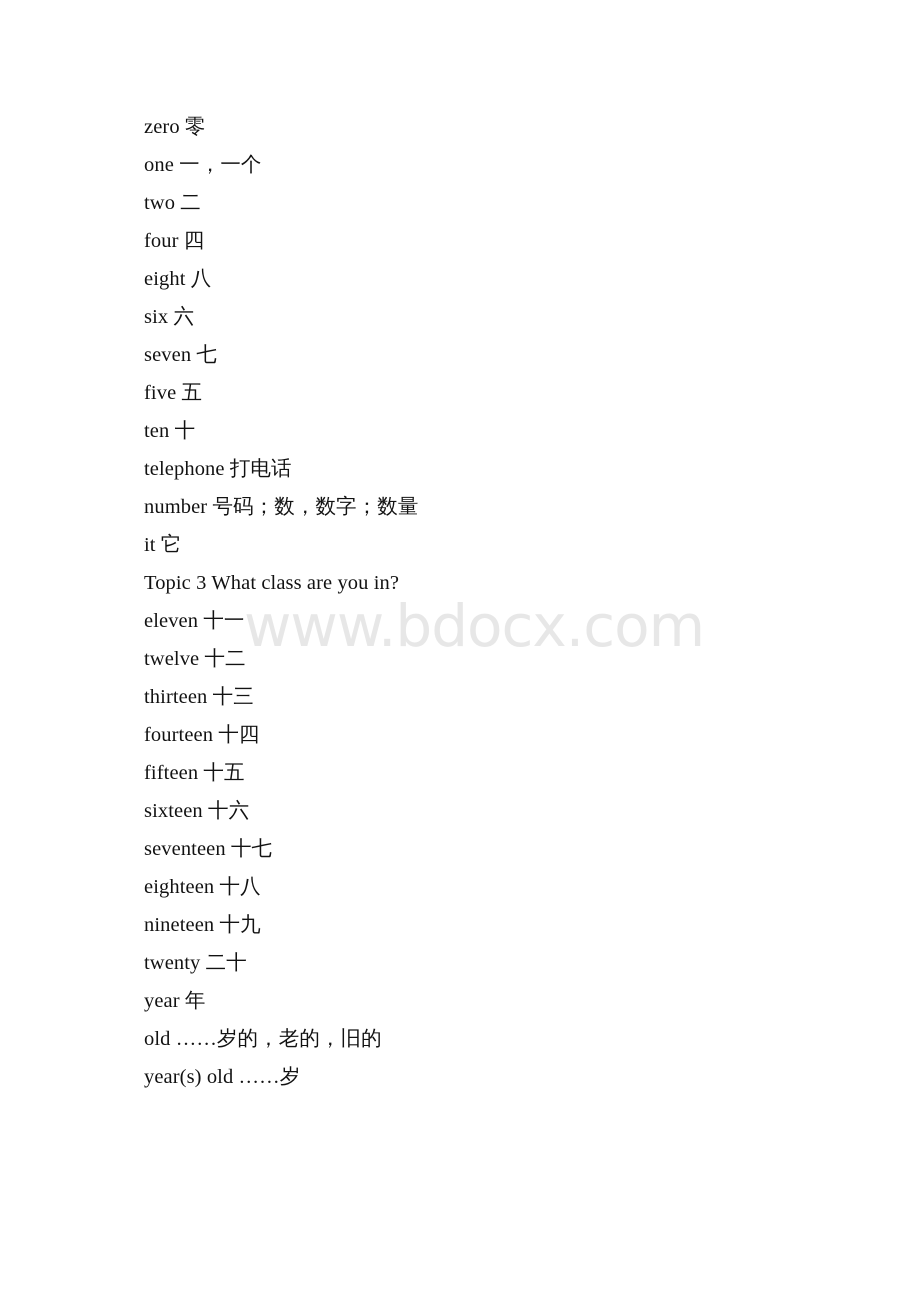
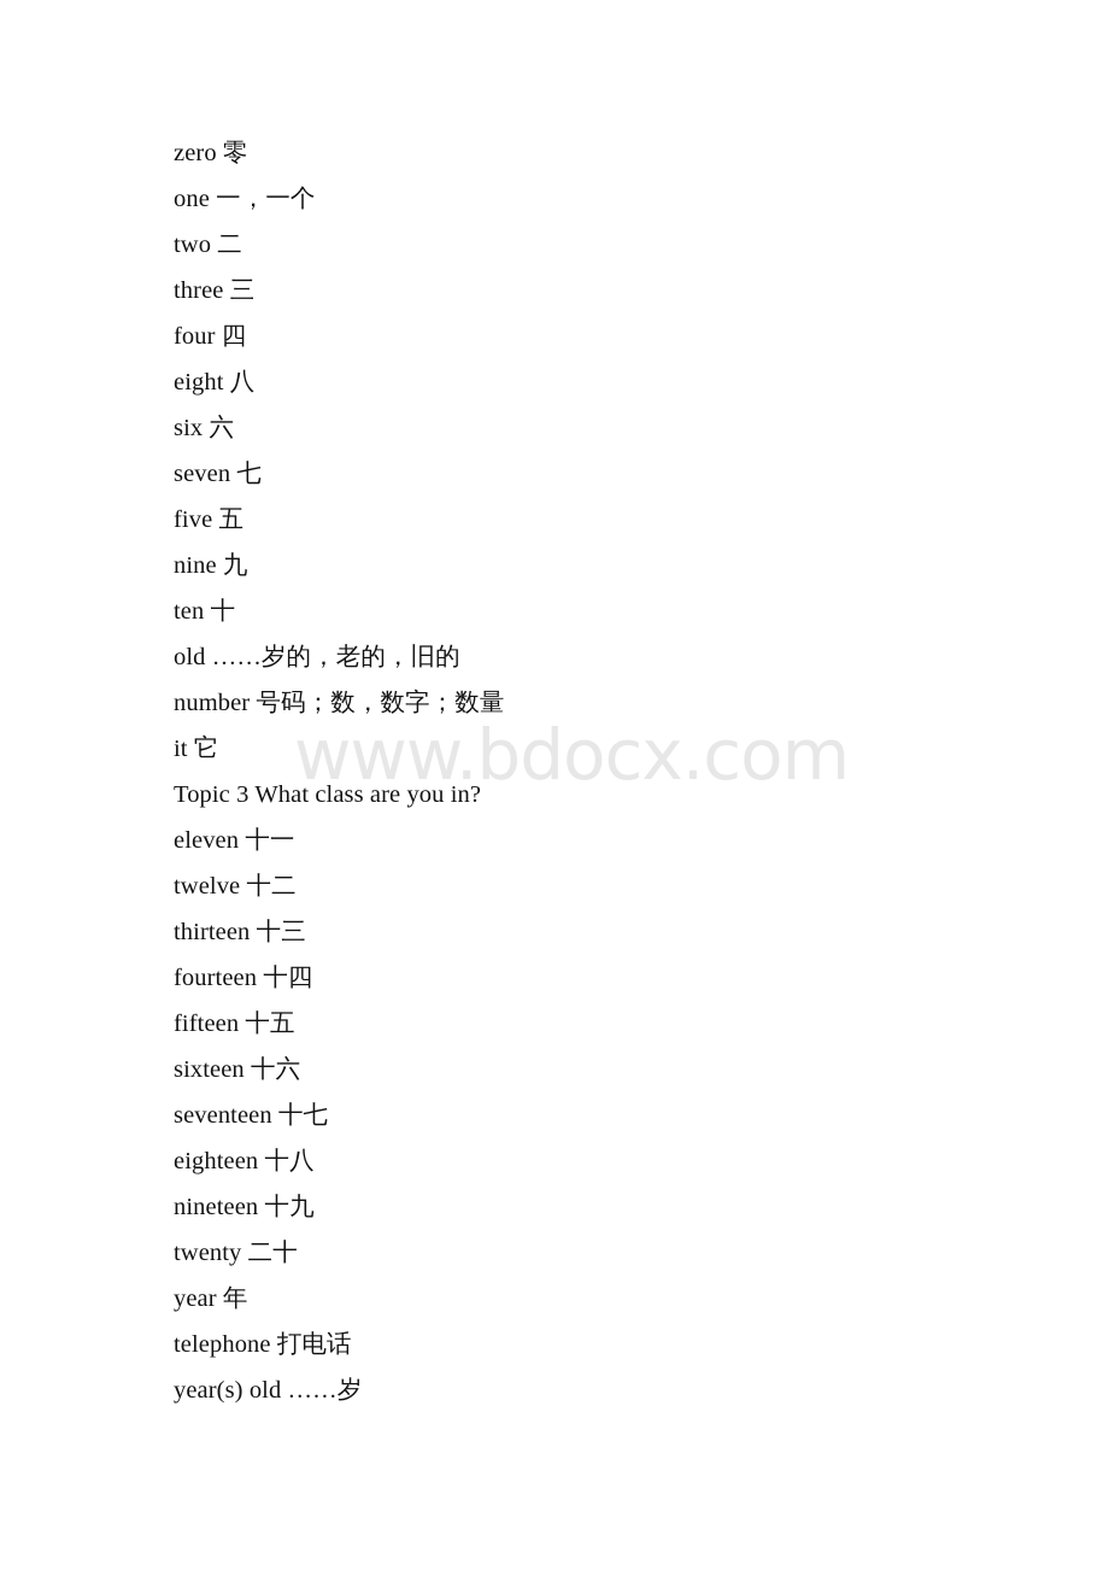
  www.bdocx.co
  zero 零
  one 一，一个
  two 二
+ three 三
  four 四
  eight 八
  six 六
  seven 七
  five 五
+ nine 九
  ten 十
- telephone 打电话
+ old ……岁的，老的，旧的
  number 号码；数，数字；数量
  it 它
  Topic 3 What class are you in?
  eleven 十一
  twelve 十二
  thirteen 十三
  fourteen 十四
  fifteen 十五
  sixteen 十六
  seventeen 十七
  eighteen 十八
  nineteen 十九
  twenty 二十
  year 年
- old ……岁的，老的，旧的
+ telephone 打电话
  year(s) old ……岁
